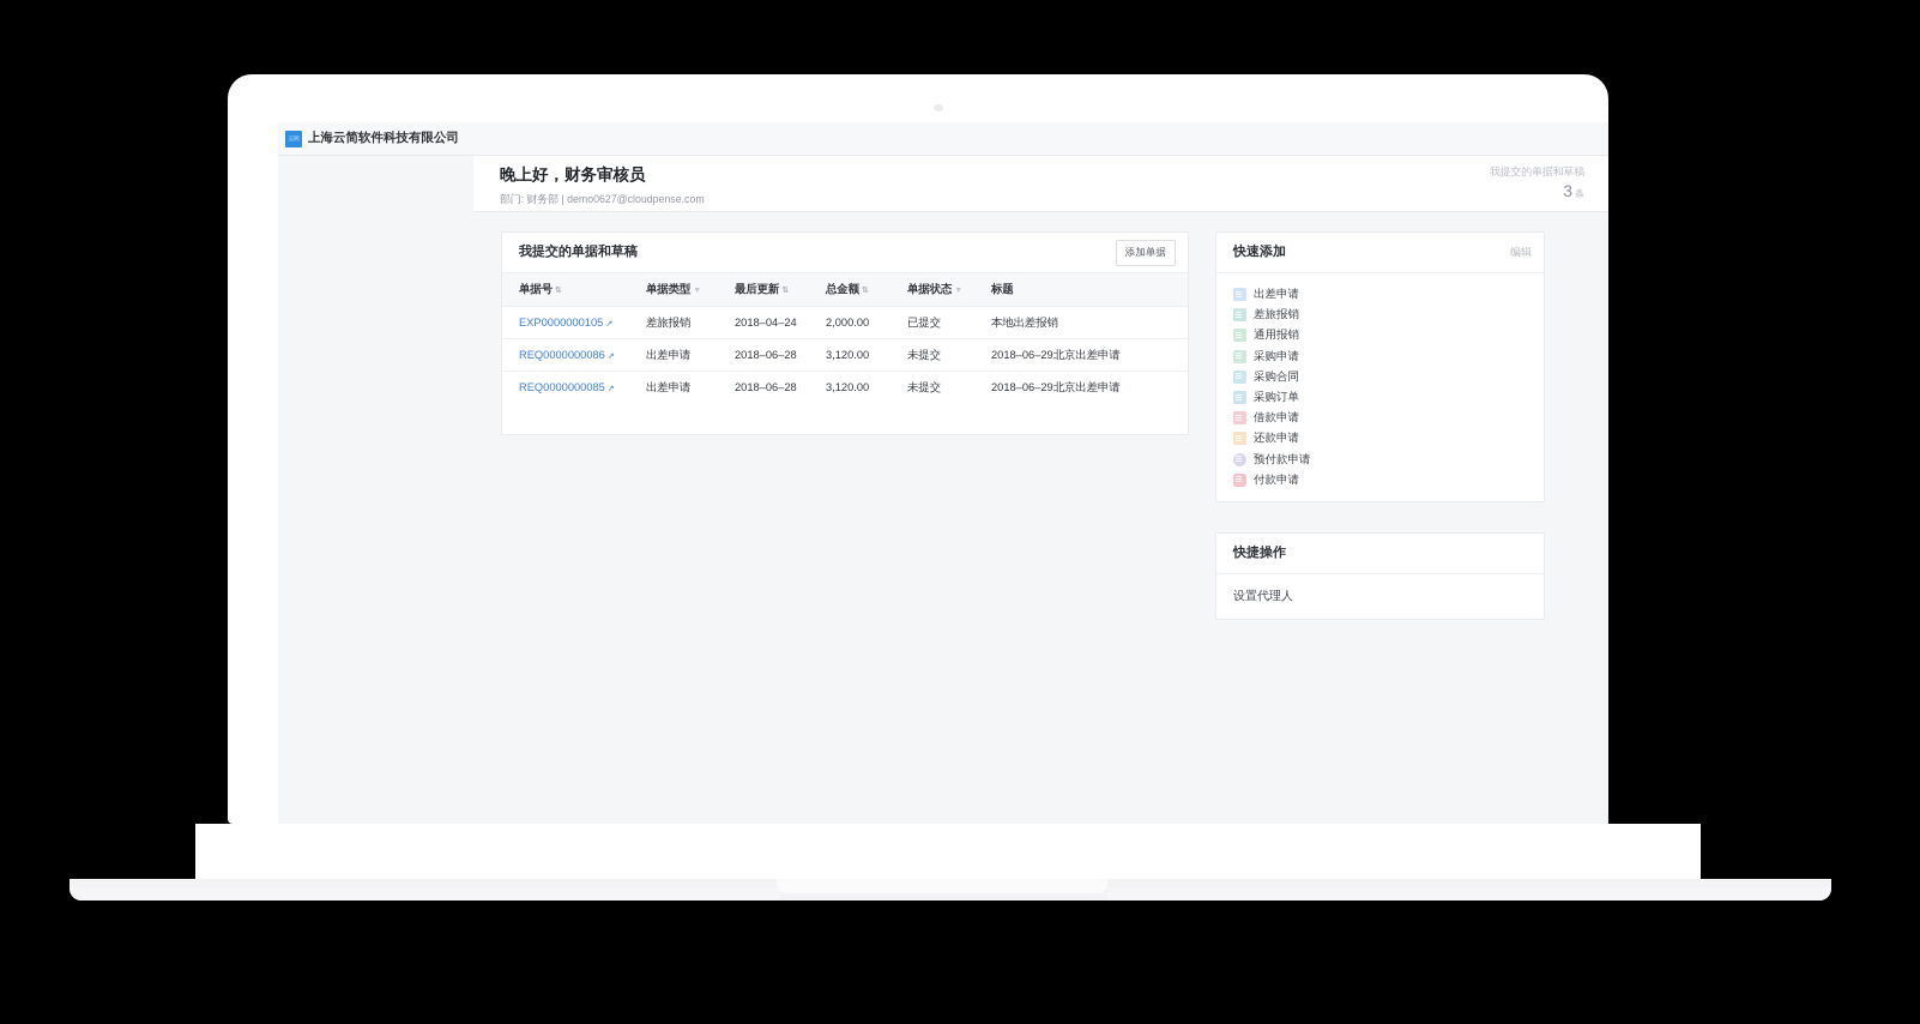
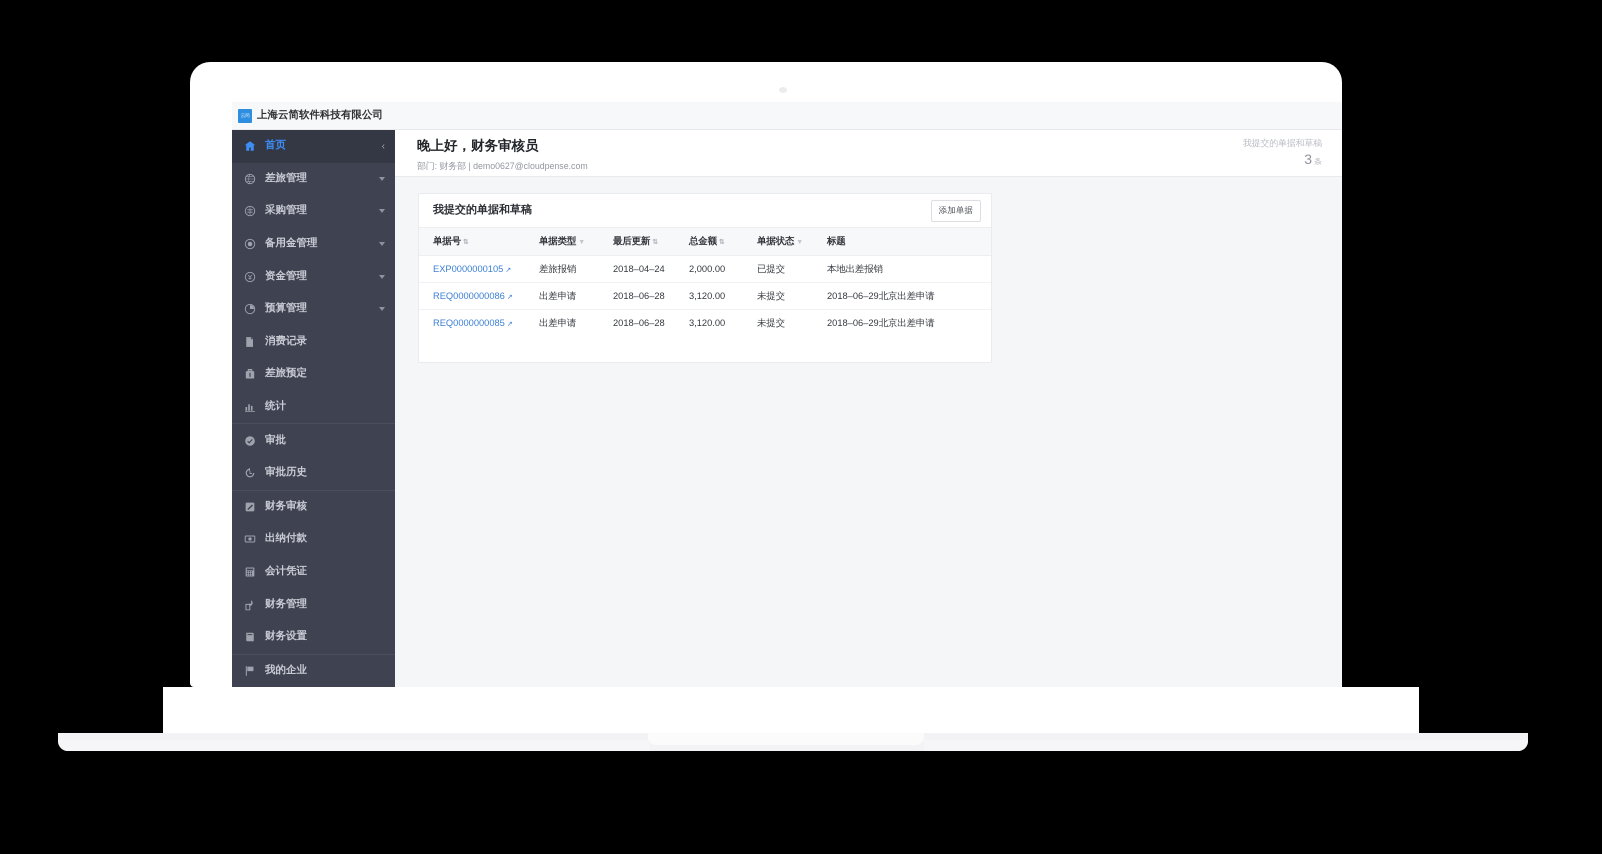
  上海云简软件科技有限公司
+ 首页
+ ‹
+ 差旅管理
+ 采购管理
+ 备用金管理
+ 资金管理
+ 预算管理
+ 消费记录
+ 差旅预定
+ 统计
+ 审批
+ 审批历史
+ 财务审核
+ 出纳付款
+ 会计凭证
+ 财务管理
+ 财务设置
+ 我的企业
  晚上好，财务审核员
  部门: 财务部 | demo0627@cloudpense.com
  我提交的单据和草稿
  3 条
  我提交的单据和草稿
  添加单据
  单据号	单据类型	最后更新	总金额	单据状态	标题
  EXP0000000105	差旅报销	2018–04–24	2,000.00	已提交	本地出差报销
  REQ0000000086	出差申请	2018–06–28	3,120.00	未提交	2018–06–29北京出差申请
  REQ0000000085	出差申请	2018–06–28	3,120.00	未提交	2018–06–29北京出差申请
- 快速添加
- 编辑
- 出差申请
- 差旅报销
- 通用报销
- 采购申请
- 采购合同
- 采购订单
- 借款申请
- 还款申请
- 预付款申请
- 付款申请
- 快捷操作
- 设置代理人
